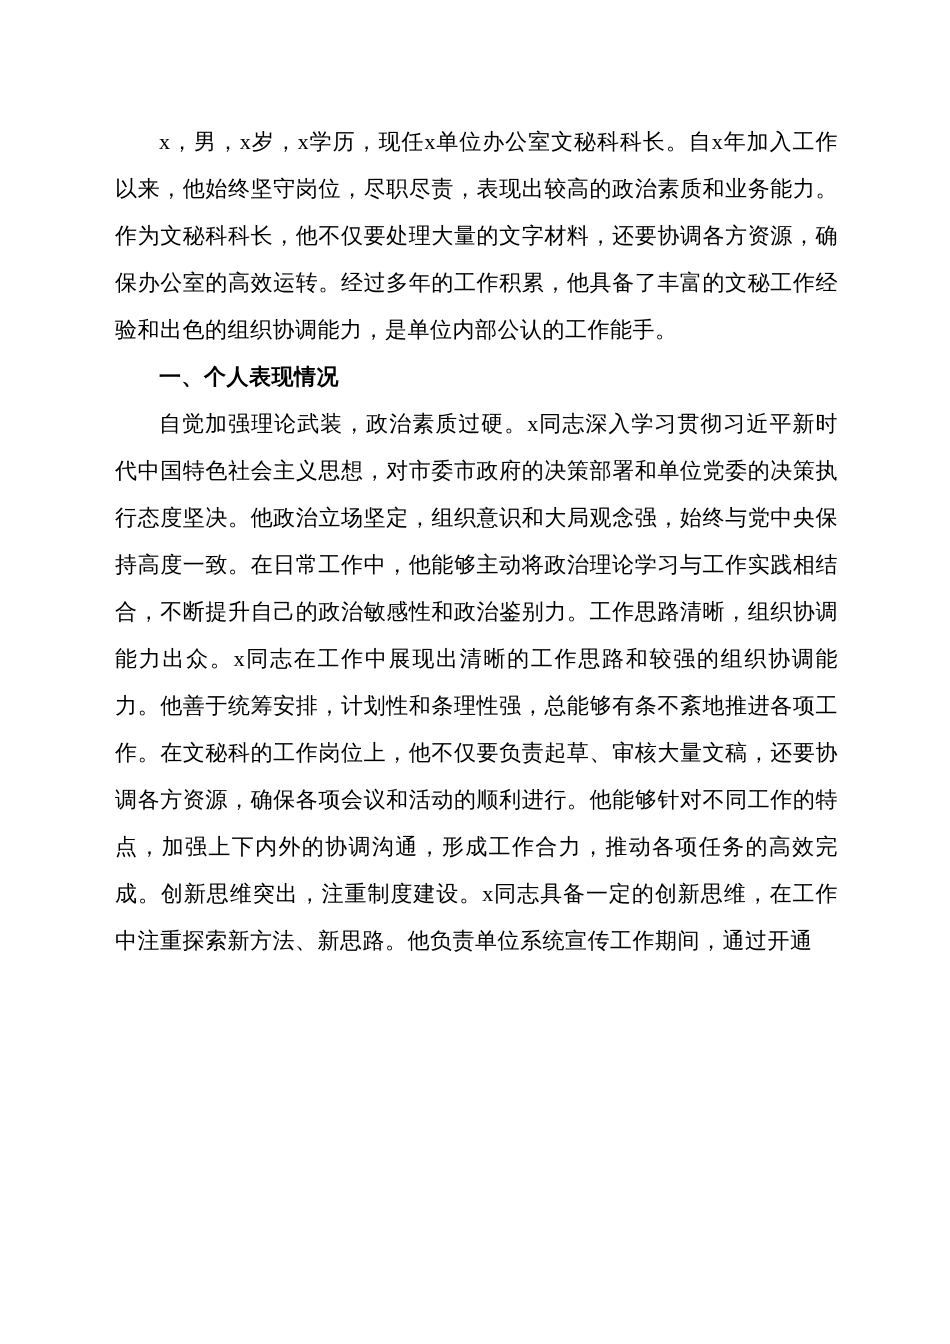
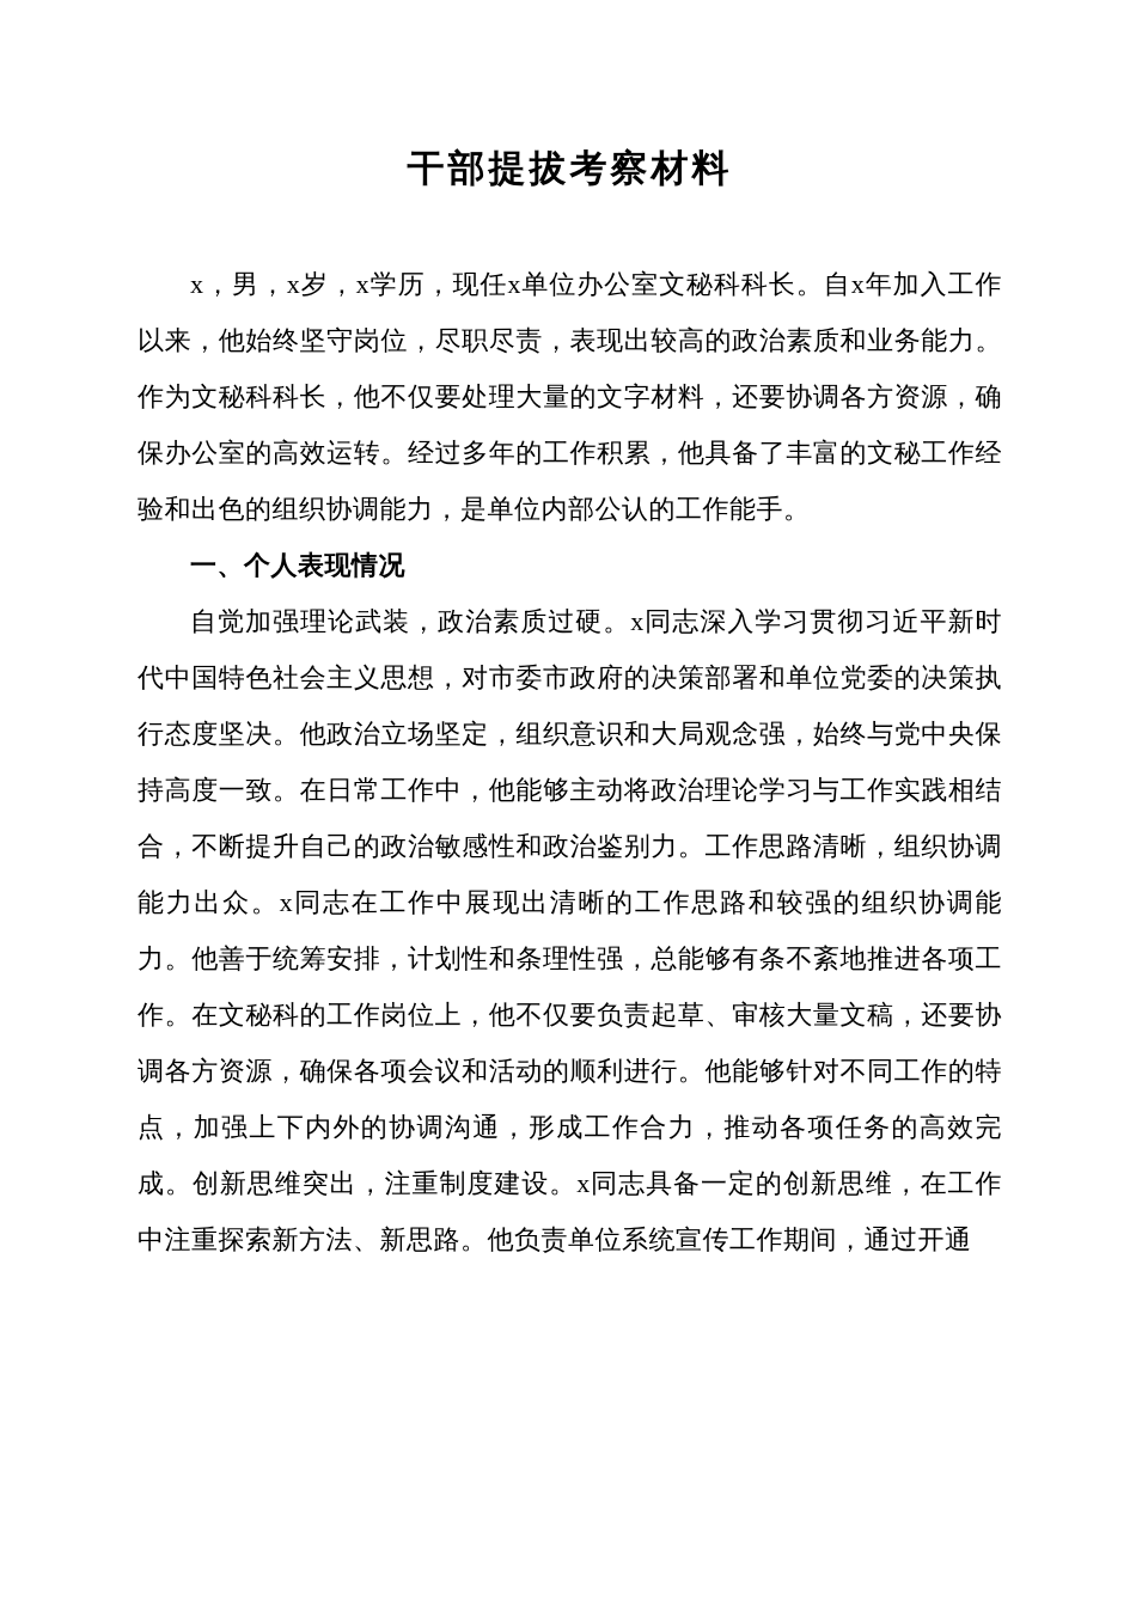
+ 干部提拔考察材料
  x，男，x岁，x学历，现任x单位办公室文秘科科长。自x年加入工作以来，他始终坚守岗位，尽职尽责，表现出较高的政治素质和业务能力。作为文秘科科长，他不仅要处理大量的文字材料，还要协调各方资源，确保办公室的高效运转。经过多年的工作积累，他具备了丰富的文秘工作经验和出色的组织协调能力，是单位内部公认的工作能手。
  一、个人表现情况
  自觉加强理论武装，政治素质过硬。x同志深入学习贯彻习近平新时代中国特色社会主义思想，对市委市政府的决策部署和单位党委的决策执行态度坚决。他政治立场坚定，组织意识和大局观念强，始终与党中央保持高度一致。在日常工作中，他能够主动将政治理论学习与工作实践相结合，不断提升自己的政治敏感性和政治鉴别力。工作思路清晰，组织协调能力出众。x同志在工作中展现出清晰的工作思路和较强的组织协调能力。他善于统筹安排，计划性和条理性强，总能够有条不紊地推进各项工作。在文秘科的工作岗位上，他不仅要负责起草、审核大量文稿，还要协调各方资源，确保各项会议和活动的顺利进行。他能够针对不同工作的特点，加强上下内外的协调沟通，形成工作合力，推动各项任务的高效完成。创新思维突出，注重制度建设。x同志具备一定的创新思维，在工作中注重探索新方法、新思路。他负责单位系统宣传工作期间，通过开通
